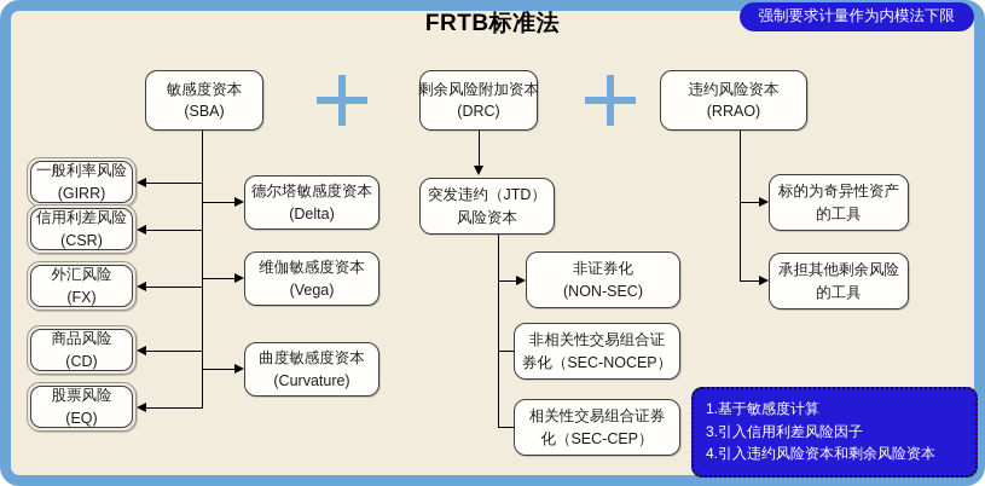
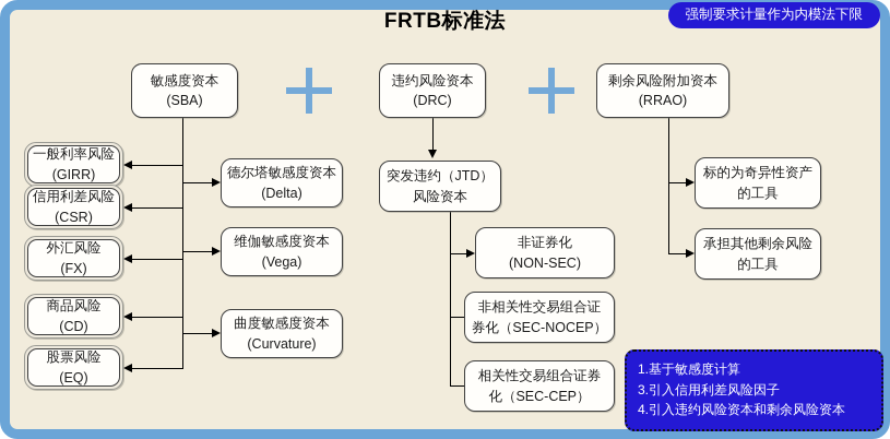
  FRTB标准法
  强制要求计量作为内模法下限
  敏感度资本
  (SBA)
- 剩余风险附加资本
+ 违约风险资本
  (DRC)
- 违约风险资本
+ 剩余风险附加资本
  (RRAO)
  一般利率风险
  (GIRR)
  信用利差风险
  (CSR)
  外汇风险
  (FX)
  商品风险
  (CD)
  股票风险
  (EQ)
  德尔塔敏感度资本
  (Delta)
  维伽敏感度资本
  (Vega)
  曲度敏感度资本
  (Curvature)
  突发违约（JTD）
  风险资本
  非证券化
  (NON-SEC)
  非相关性交易组合证
  券化（SEC-NOCEP）
  相关性交易组合证券
  化（SEC-CEP）
  标的为奇异性资产
  的工具
  承担其他剩余风险
  的工具
  1.基于敏感度计算
  3.引入信用利差风险因子
  4.引入违约风险资本和剩余风险资本
